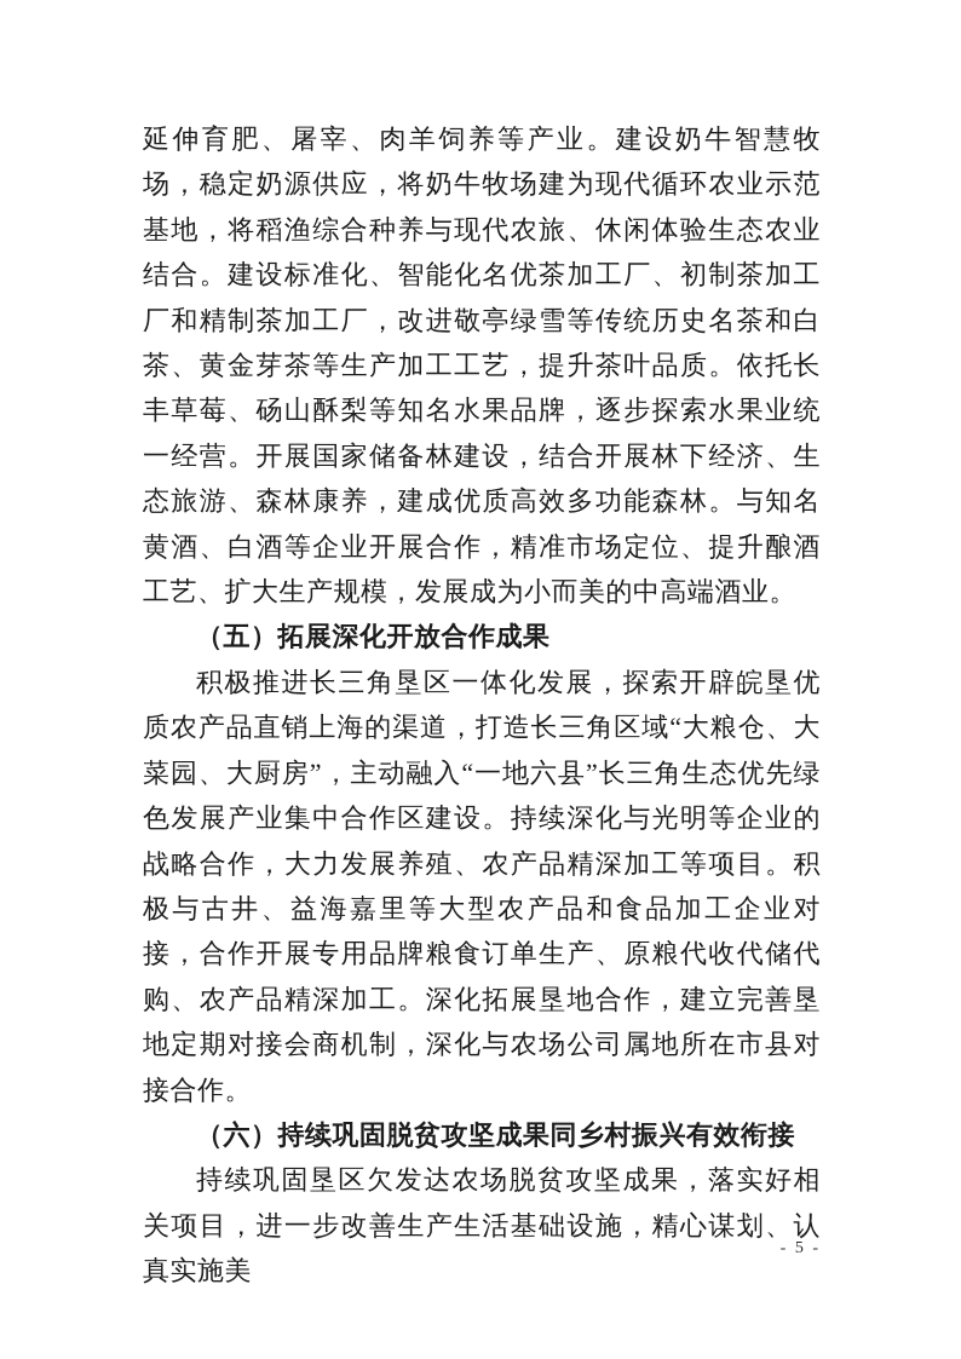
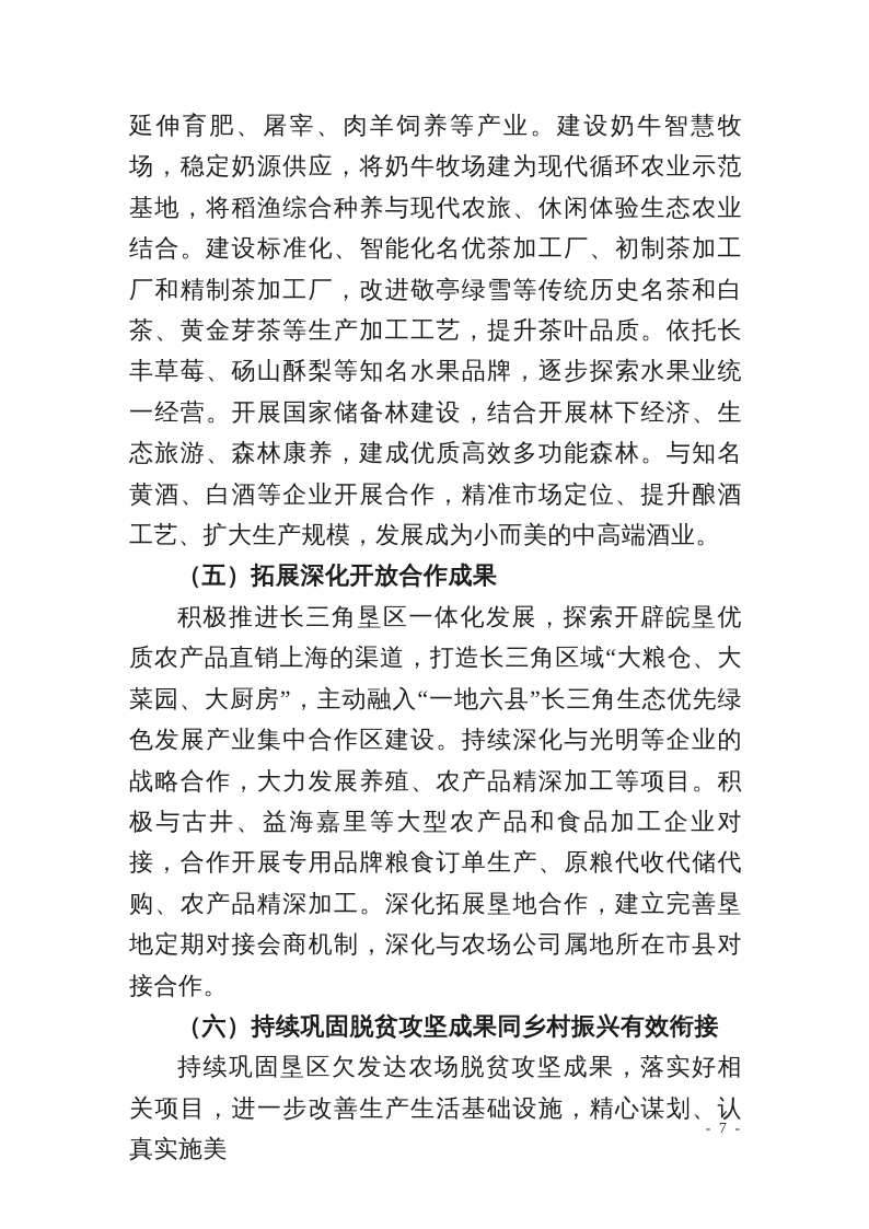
  延伸育肥、屠宰、肉羊饲养等产业。建设奶牛智慧牧场，稳定奶源供应，将奶牛牧场建为现代循环农业示范基地，将稻渔综合种养与现代农旅、休闲体验生态农业结合。建设标准化、智能化名优茶加工厂、初制茶加工厂和精制茶加工厂，改进敬亭绿雪等传统历史名茶和白茶、黄金芽茶等生产加工工艺，提升茶叶品质。依托长丰草莓、砀山酥梨等知名水果品牌，逐步探索水果业统一经营。开展国家储备林建设，结合开展林下经济、生态旅游、森林康养，建成优质高效多功能森林。与知名黄酒、白酒等企业开展合作，精准市场定位、提升酿酒工艺、扩大生产规模，发展成为小而美的中高端酒业。
  （五）拓展深化开放合作成果
  积极推进长三角垦区一体化发展，探索开辟皖垦优质农产品直销上海的渠道，打造长三角区域“大粮仓、大菜园、大厨房”，主动融入“一地六县”长三角生态优先绿色发展产业集中合作区建设。持续深化与光明等企业的战略合作，大力发展养殖、农产品精深加工等项目。积极与古井、益海嘉里等大型农产品和食品加工企业对接，合作开展专用品牌粮食订单生产、原粮代收代储代购、农产品精深加工。深化拓展垦地合作，建立完善垦地定期对接会商机制，深化与农场公司属地所在市县对接合作。
  （六）持续巩固脱贫攻坚成果同乡村振兴有效衔接
  持续巩固垦区欠发达农场脱贫攻坚成果，落实好相关项目，进一步改善生产生活基础设施，精心谋划、认真实施美
- - 5 -
+ - 7 -
